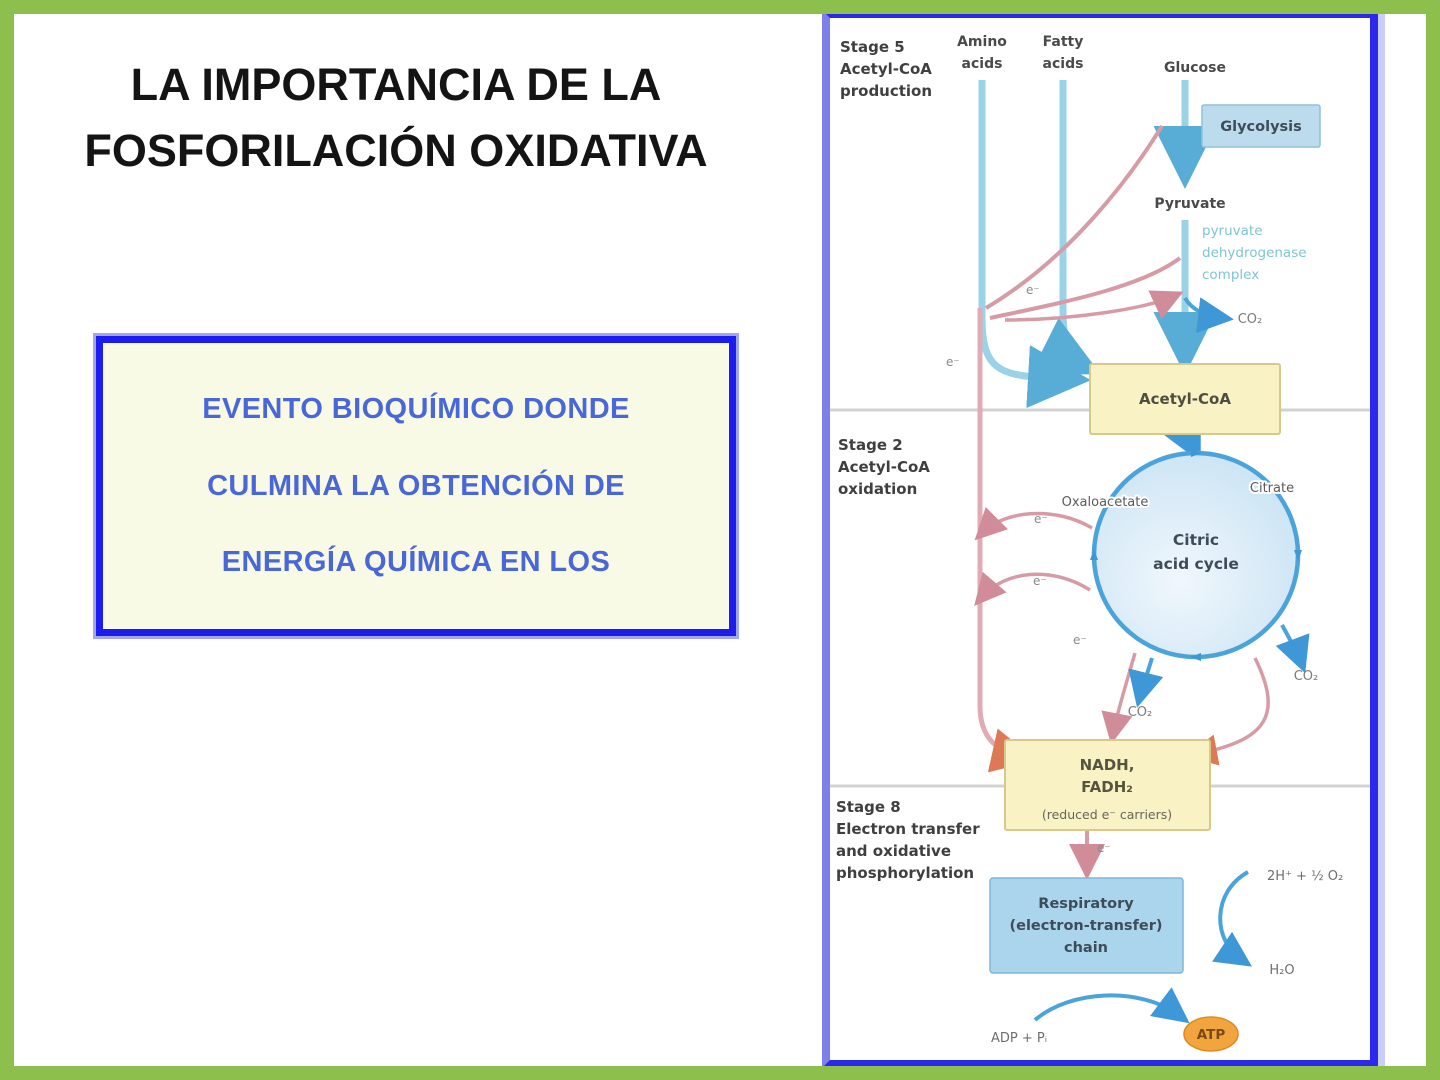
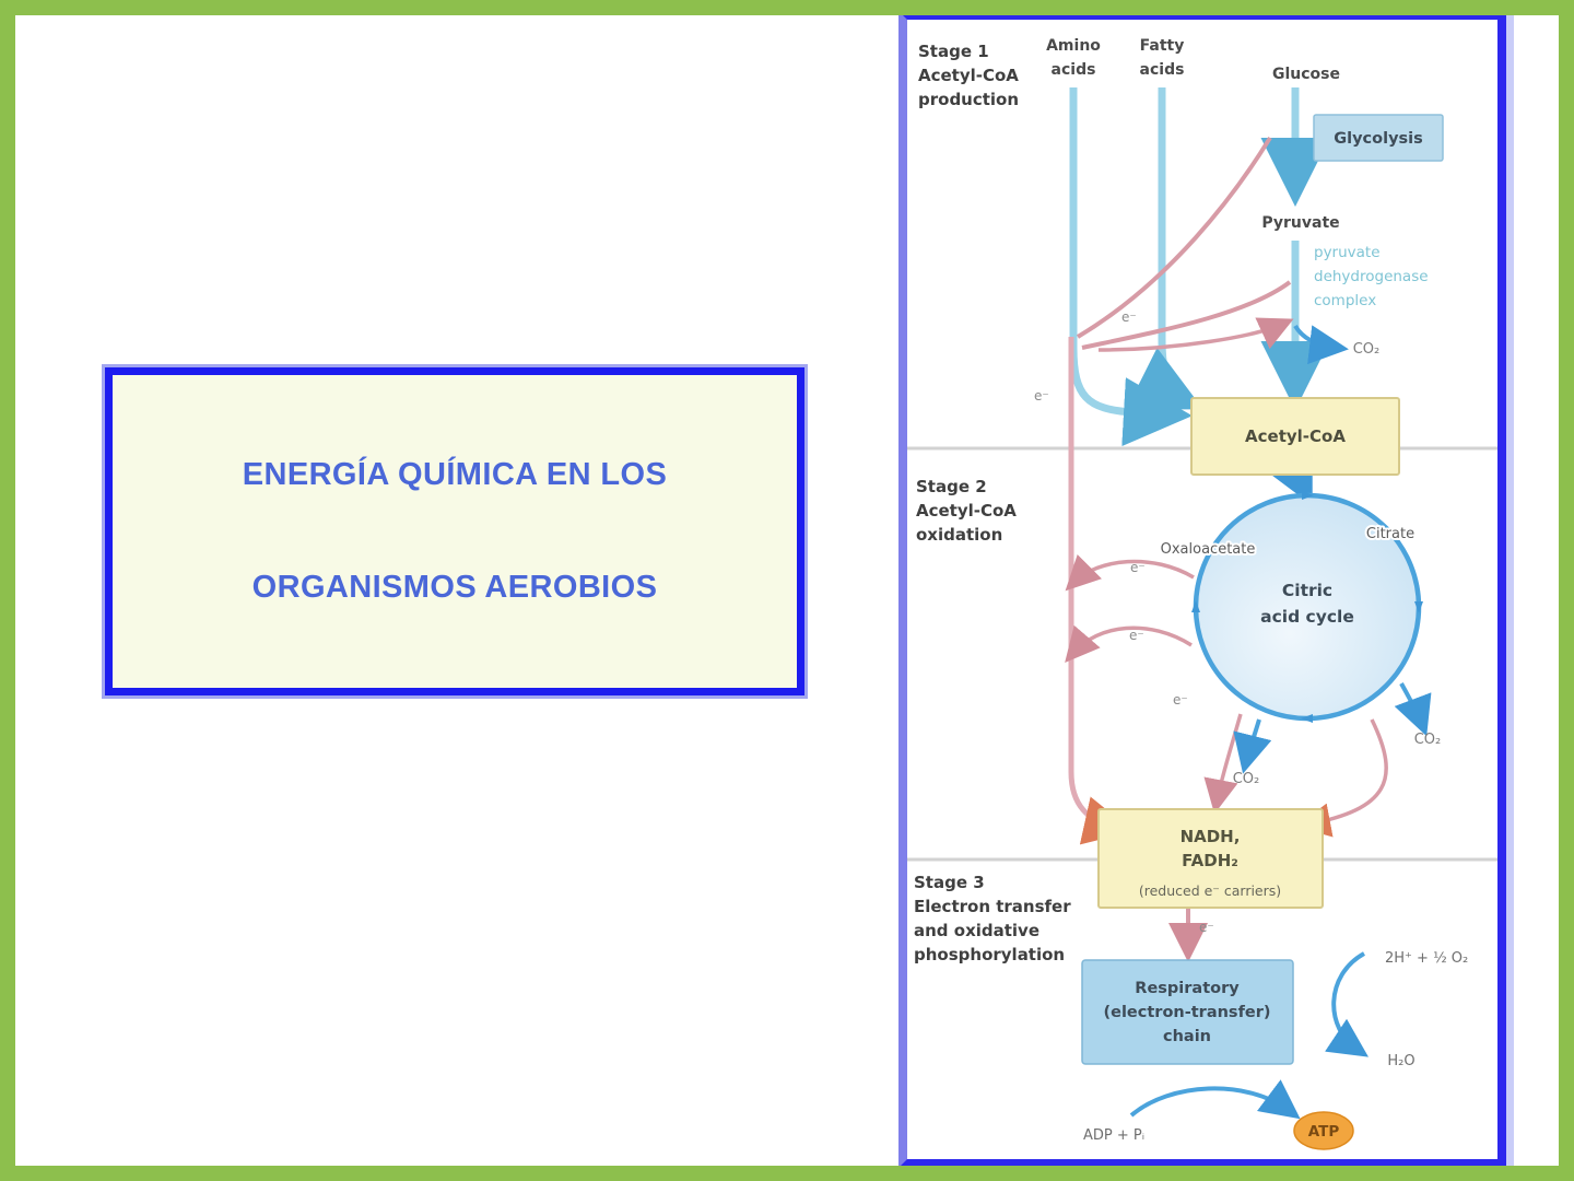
- LA IMPORTANCIA DE LA
- FOSFORILACIÓN OXIDATIVA
- EVENTO BIOQUÍMICO DONDE
- CULMINA LA OBTENCIÓN DE
  ENERGÍA QUÍMICA EN LOS
+ ORGANISMOS AEROBIOS
- Stage 5
+ Stage 1
  Acetyl-CoA
  production
  Stage 2
  Acetyl-CoA
  oxidation
- Stage 8
+ Stage 3
  Electron transfer
  and oxidative
  phosphorylation
  Amino
  acids
  Fatty
  acids
  Glucose
  Glycolysis
  Pyruvate
  pyruvate
  dehydrogenase
  complex
  CO₂
  Acetyl-CoA
  Oxaloacetate
  Citrate
  Citric
  acid cycle
  CO₂
  CO₂
  e⁻
  e⁻
  e⁻
  e⁻
  e⁻
  e⁻
  NADH,
  FADH₂
  (reduced e⁻ carriers)
  Respiratory
  (electron-transfer)
  chain
  2H⁺ + ½ O₂
  H₂O
  ADP + Pᵢ
  ATP
